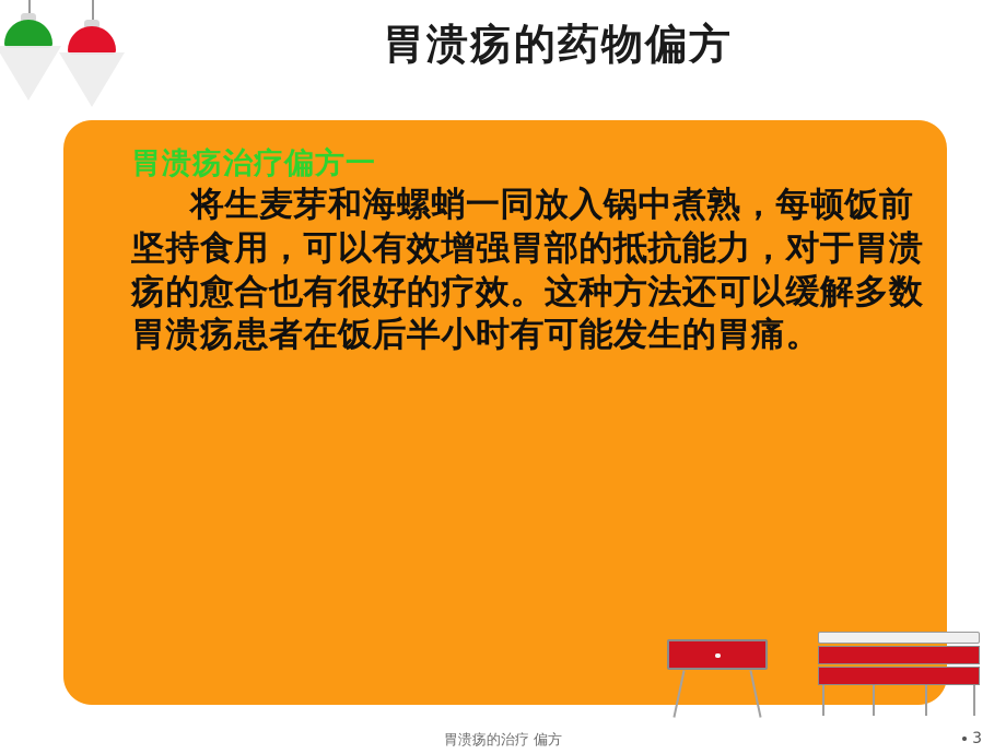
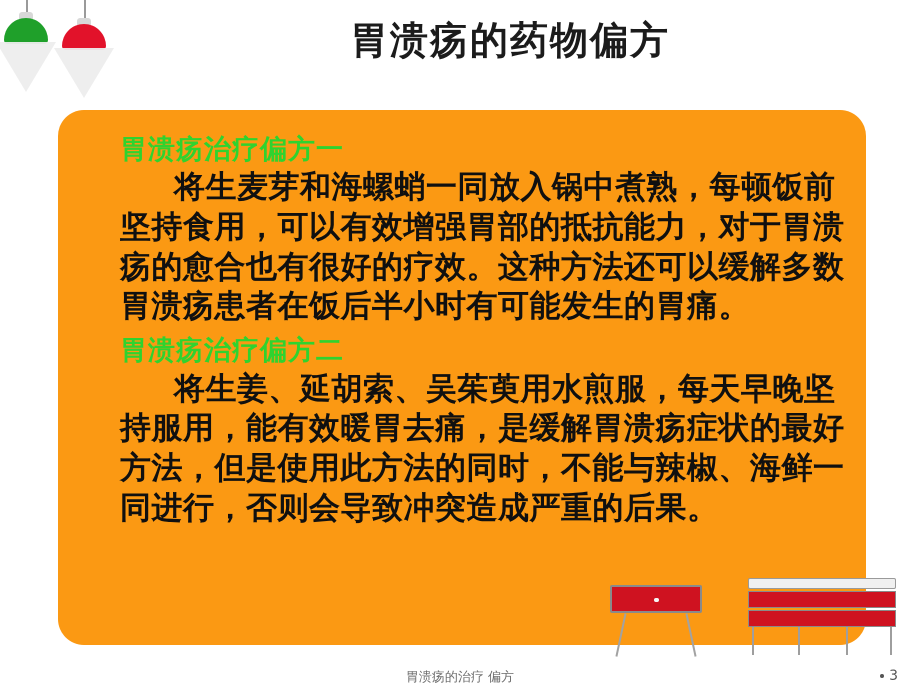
  胃溃疡的药物偏方
  胃溃疡治疗偏方一
  将生麦芽和海螺蛸一同放入锅中煮熟，每顿饭前坚持食用，可以有效增强胃部的抵抗能力，对于胃溃疡的愈合也有很好的疗效。这种方法还可以缓解多数胃溃疡患者在饭后半小时有可能发生的胃痛。
+ 胃溃疡治疗偏方二
+ 将生姜、延胡索、吴茱萸用水煎服，每天早晚坚持服用，能有效暖胃去痛，是缓解胃溃疡症状的最好方法，但是使用此方法的同时，不能与辣椒、海鲜一同进行，否则会导致冲突造成严重的后果。
  胃溃疡的治疗 偏方
  3
